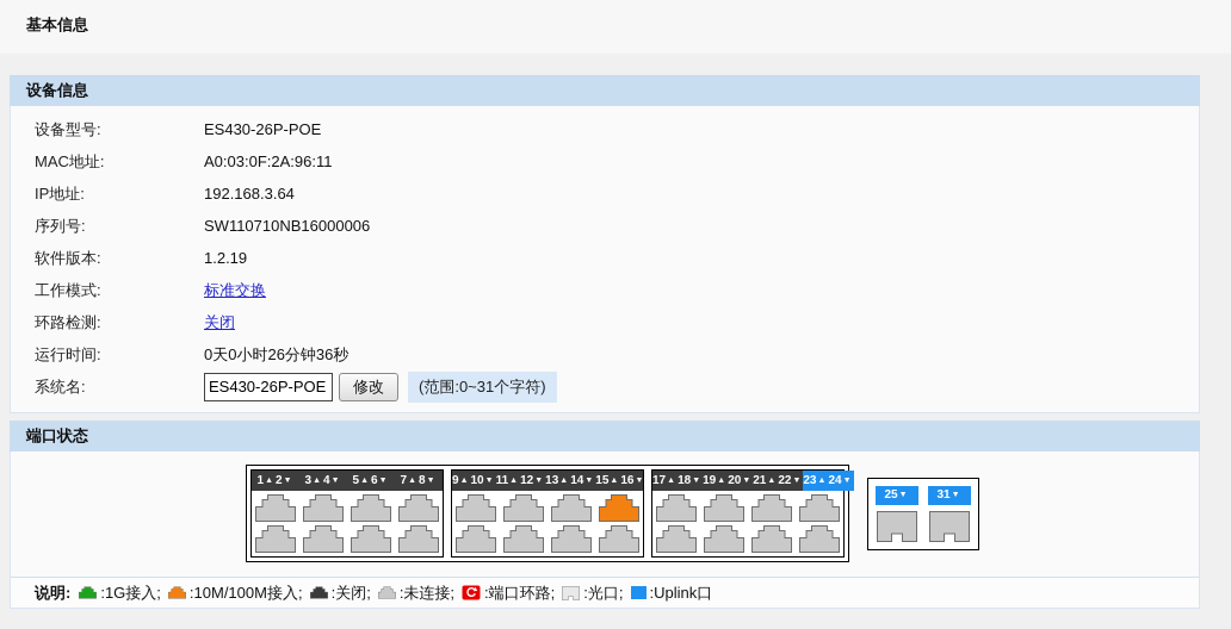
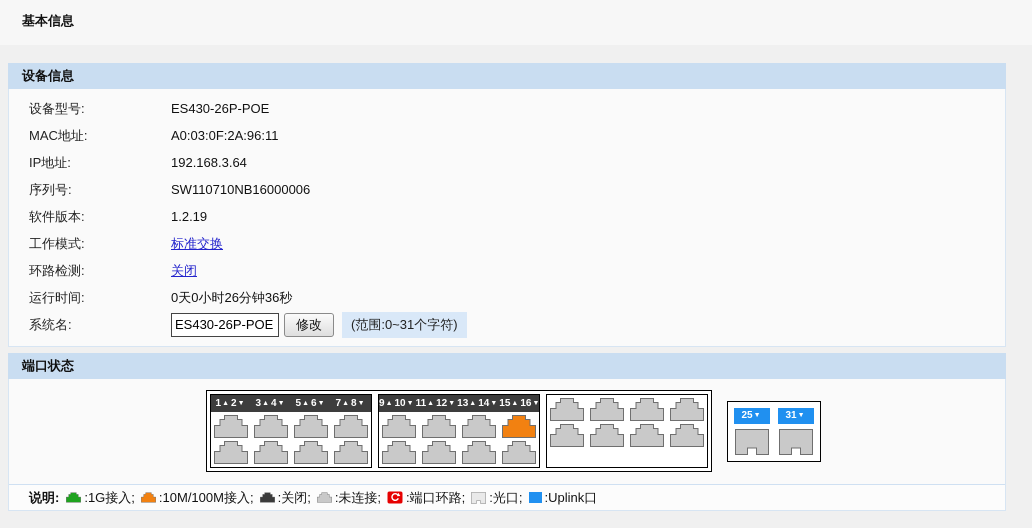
  基本信息
  设备信息
  设备型号:
  ES430-26P-POE
  MAC地址:
  A0:03:0F:2A:96:11
  IP地址:
  192.168.3.64
  序列号:
  SW110710NB16000006
  软件版本:
  1.2.19
  工作模式:
  标准交换
  环路检测:
  关闭
  运行时间:
  0天0小时26分钟36秒
  系统名:
  ES430-26P-POE
  修改
  (范围:0~31个字符)
  端口状态
  1
  2
  3
  4
  5
  6
  7
  8
  9
  10
  11
  12
  13
  14
  15
  16
- 17
- 18
- 19
- 20
- 21
- 22
- 23
- 24
  25
  31
  说明:
  :1G接入;
  :10M/100M接入;
  :关闭;
  :未连接;
  :端口环路;
  :光口;
  :Uplink口
